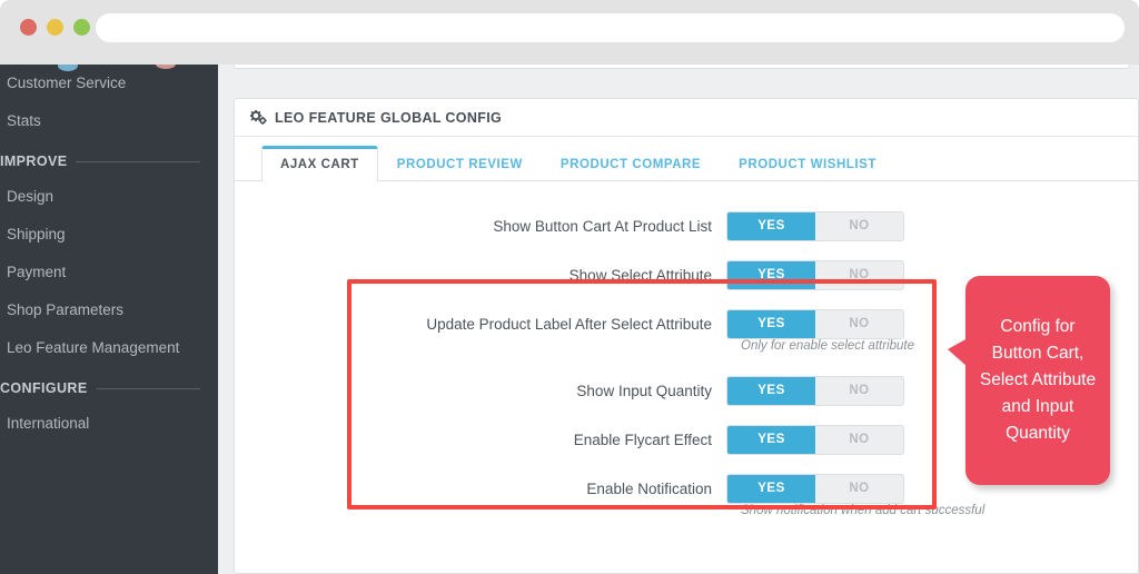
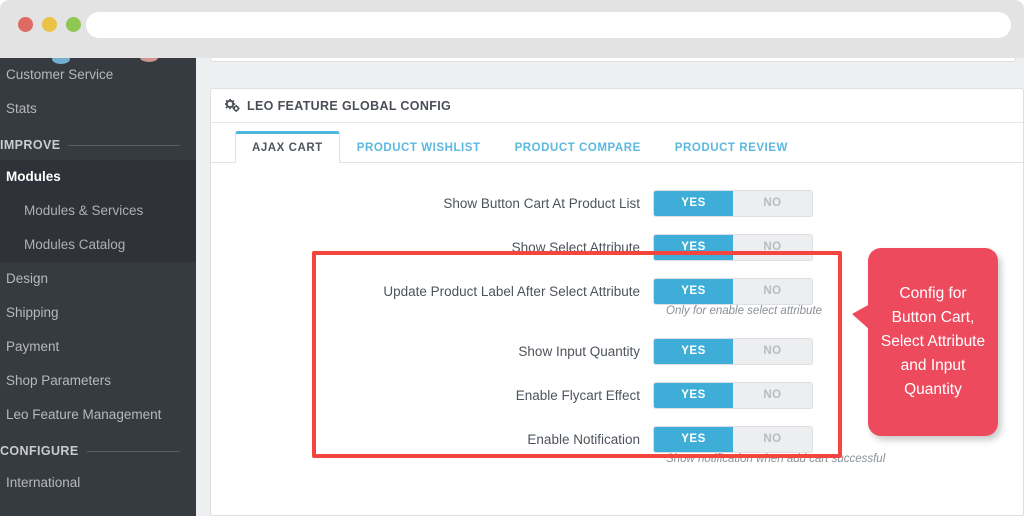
  Customer Service
  Stats
  IMPROVE
+ Modules
+ Modules & Services
+ Modules Catalog
  Design
  Shipping
  Payment
  Shop Parameters
  Leo Feature Management
  CONFIGURE
  International
  LEO FEATURE GLOBAL CONFIG
  AJAX CART
- PRODUCT REVIEW
+ PRODUCT WISHLIST
  PRODUCT COMPARE
- PRODUCT WISHLIST
+ PRODUCT REVIEW
  Show Button Cart At Product List
  YES
  NO
  Show Select Attribute
  YES
  NO
  Update Product Label After Select Attribute
  YES
  NO
  Only for enable select attribute
  Show Input Quantity
  YES
  NO
  Enable Flycart Effect
  YES
  NO
  Enable Notification
  YES
  NO
  Show notification when add cart successful
  Config for Button Cart, Select Attribute and Input Quantity
